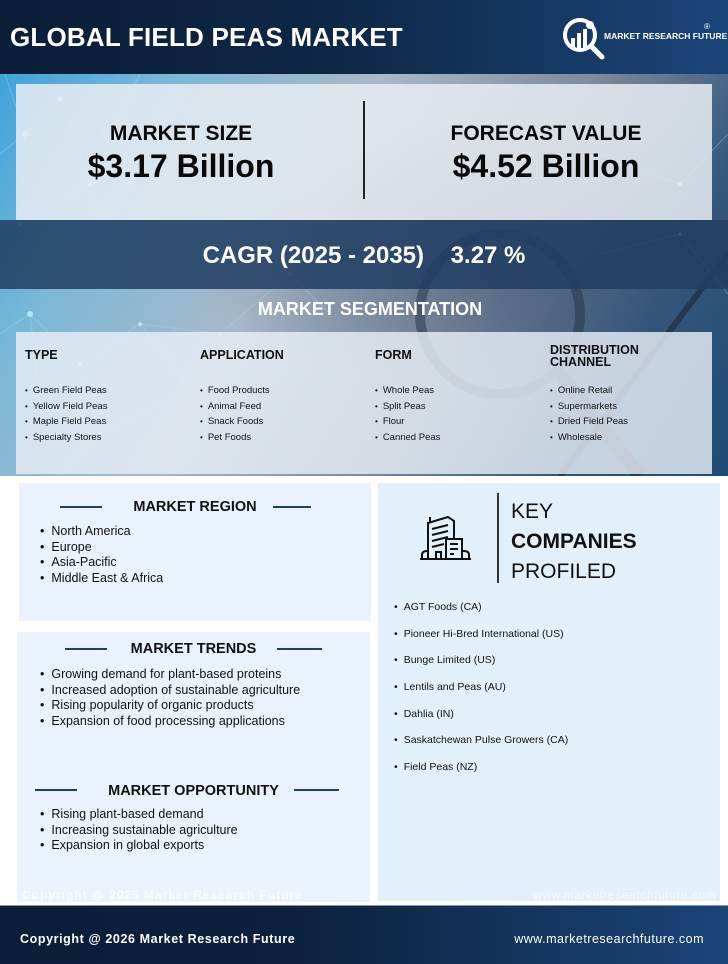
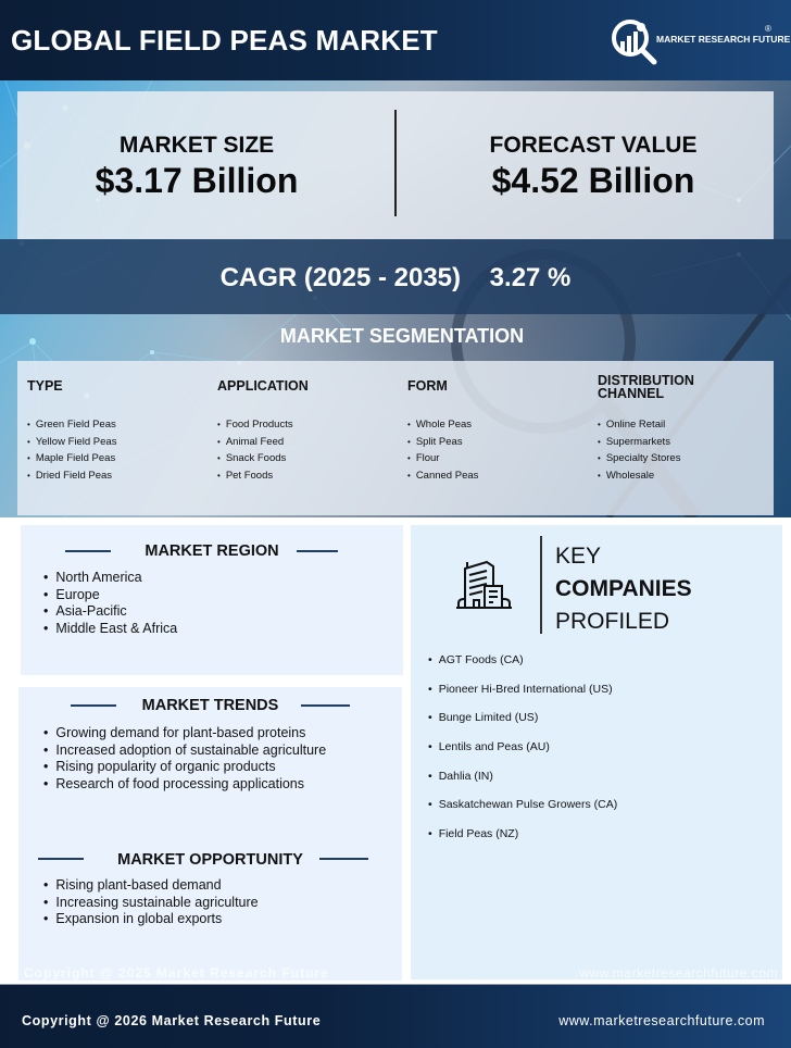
  GLOBAL FIELD PEAS MARKET
  MARKET RESEARCH FUTURE
  ®
  MARKET SIZE
  $3.17 Billion
  FORECAST VALUE
  $4.52 Billion
  CAGR (2025 - 2035) 3.27 %
  MARKET SEGMENTATION
  TYPE
  Green Field Peas
  Yellow Field Peas
  Maple Field Peas
- Specialty Stores
+ Dried Field Peas
  APPLICATION
  Food Products
  Animal Feed
  Snack Foods
  Pet Foods
  FORM
  Whole Peas
  Split Peas
  Flour
  Canned Peas
  DISTRIBUTION
  CHANNEL
  Online Retail
  Supermarkets
- Dried Field Peas
+ Specialty Stores
  Wholesale
  MARKET REGION
  North America
  Europe
  Asia-Pacific
  Middle East & Africa
  MARKET TRENDS
  Growing demand for plant-based proteins
  Increased adoption of sustainable agriculture
  Rising popularity of organic products
- Expansion of food processing applications
+ Research of food processing applications
  MARKET OPPORTUNITY
  Rising plant-based demand
  Increasing sustainable agriculture
  Expansion in global exports
  KEY
  COMPANIES
  PROFILED
  AGT Foods (CA)
  Pioneer Hi-Bred International (US)
  Bunge Limited (US)
  Lentils and Peas (AU)
  Dahlia (IN)
  Saskatchewan Pulse Growers (CA)
  Field Peas (NZ)
  www.marketresearchfuture.com
  Copyright @ 2026 Market Research Future
  www.marketresearchfuture.com
